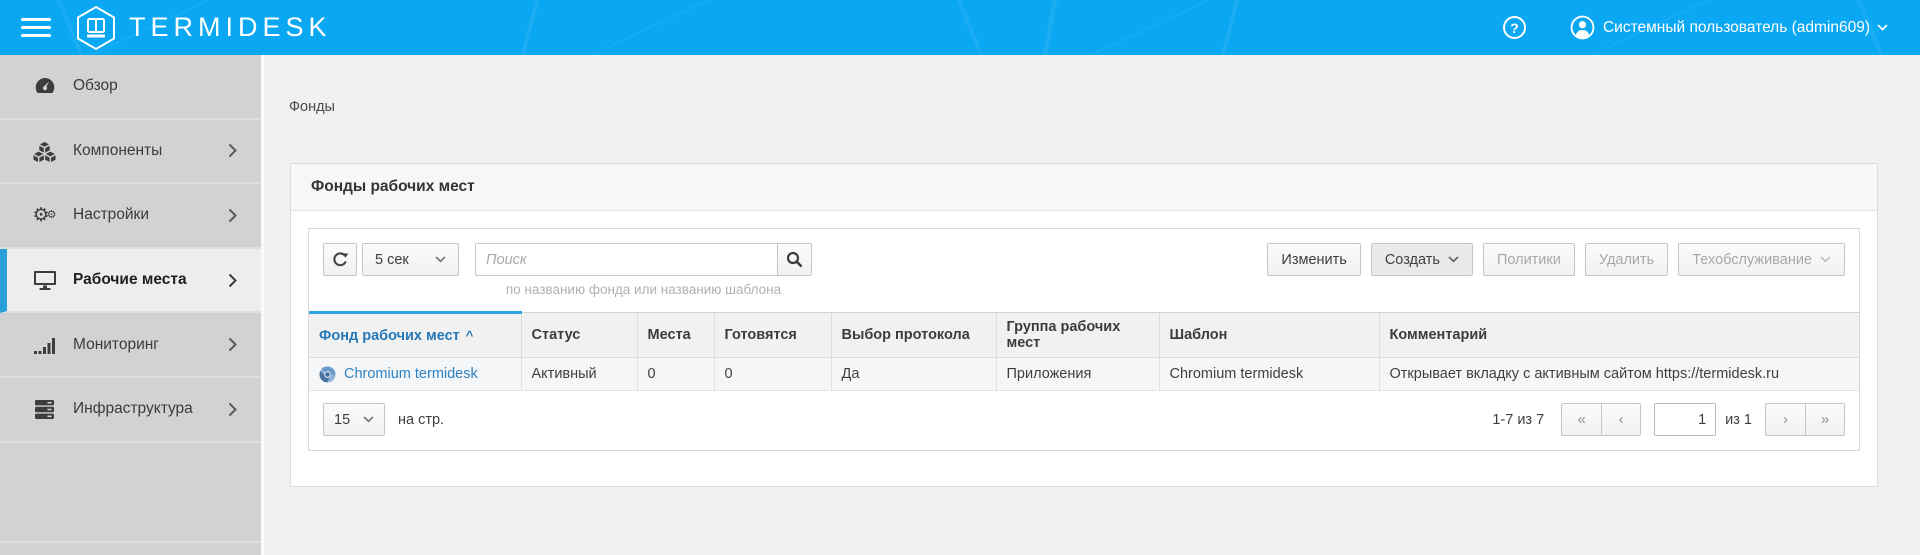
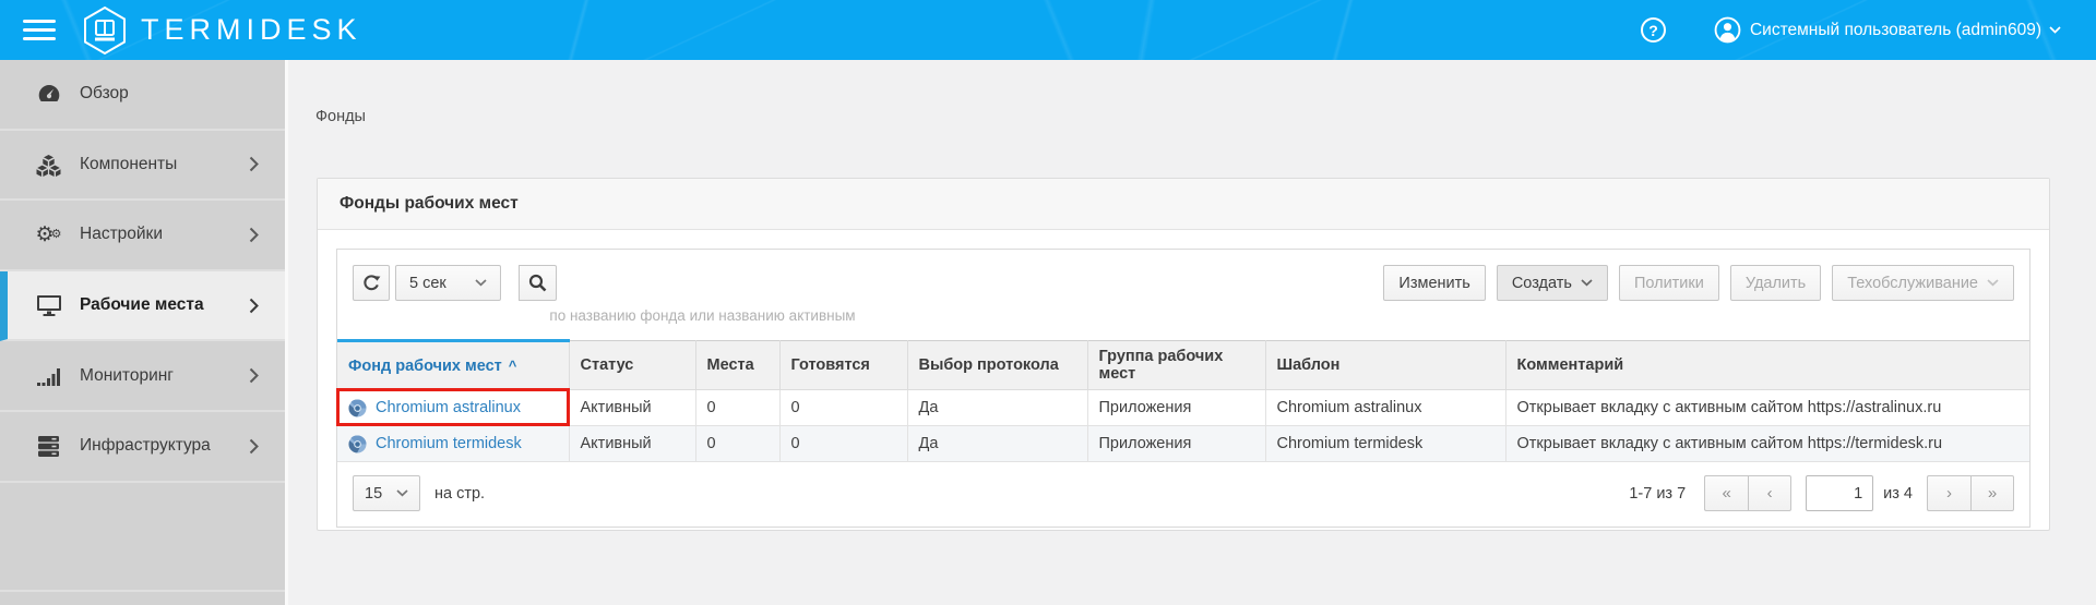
  TERMIDESK
  ?
  Системный пользователь (admin609)
  Обзор
  Компоненты
  ⚙
  ⚙
  Настройки
  Рабочие места
  Мониторинг
  Инфраструктура
  Фонды
  Фонды рабочих мест
  5 сек
- Поиск
- по названию фонда или названию шаблона
+ по названию фонда или названию активным
  Изменить
  Создать
  Политики
  Удалить
  Техобслуживание
  Фонд рабочих мест ^	Статус	Места	Готовятся	Выбор протокола	Группа рабочих мест	Шаблон	Комментарий
+ Chromium astralinux	Активный	0	0	Да	Приложения	Chromium astralinux	Открывает вкладку с активным сайтом https://astralinux.ru
  Chromium termidesk	Активный	0	0	Да	Приложения	Chromium termidesk	Открывает вкладку с активным сайтом https://termidesk.ru
  15
  на стр.
  1-7 из 7
  «
  ‹
  1
- из 1
+ из 4
  ›
  »
